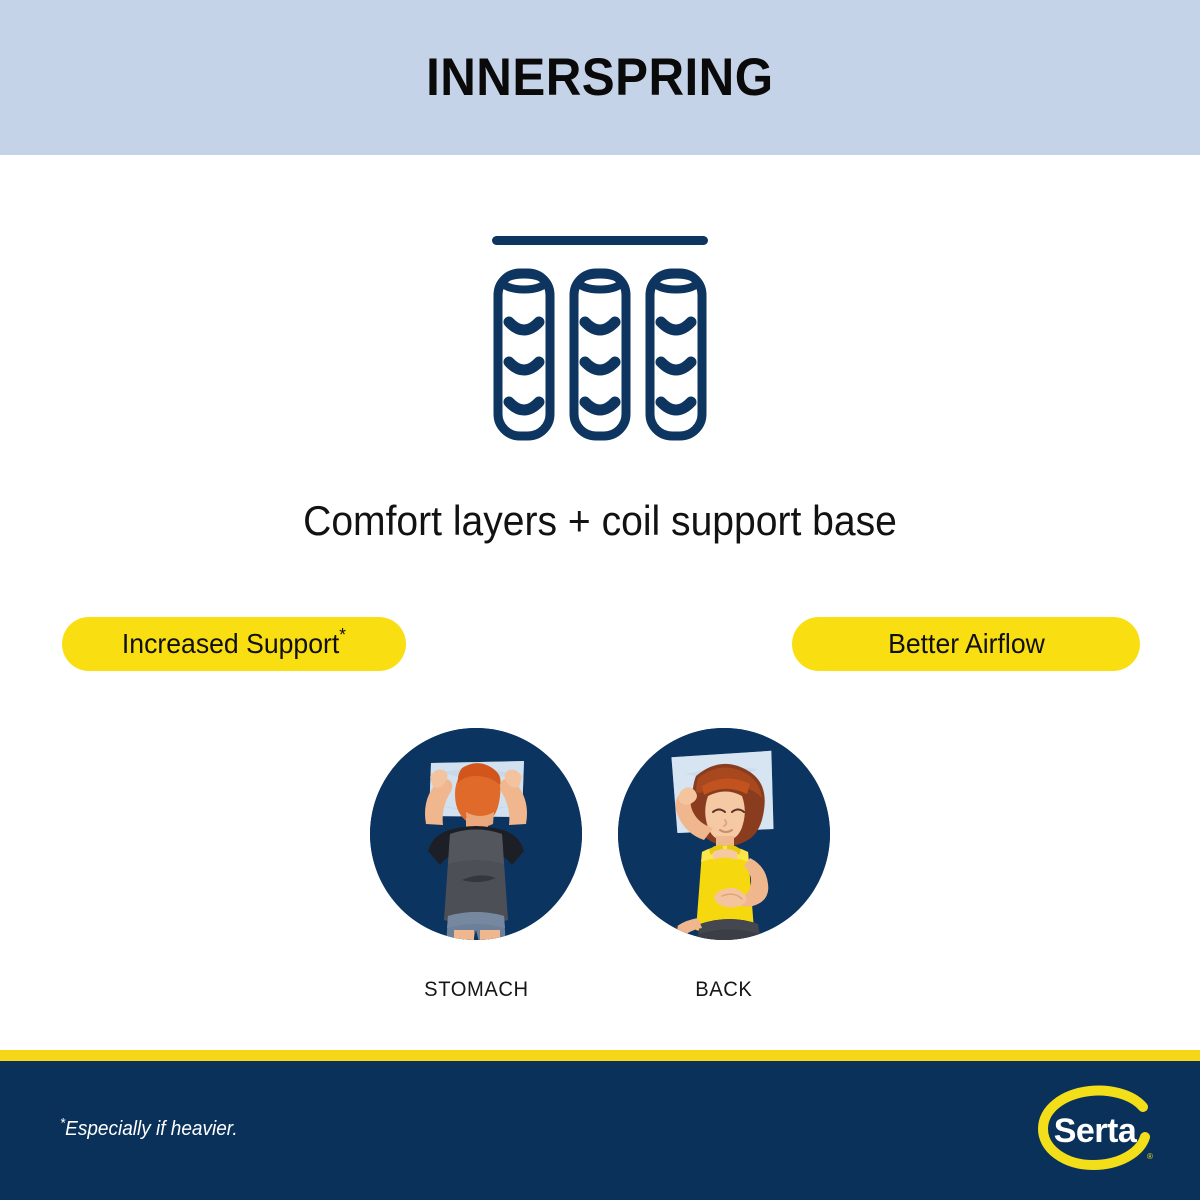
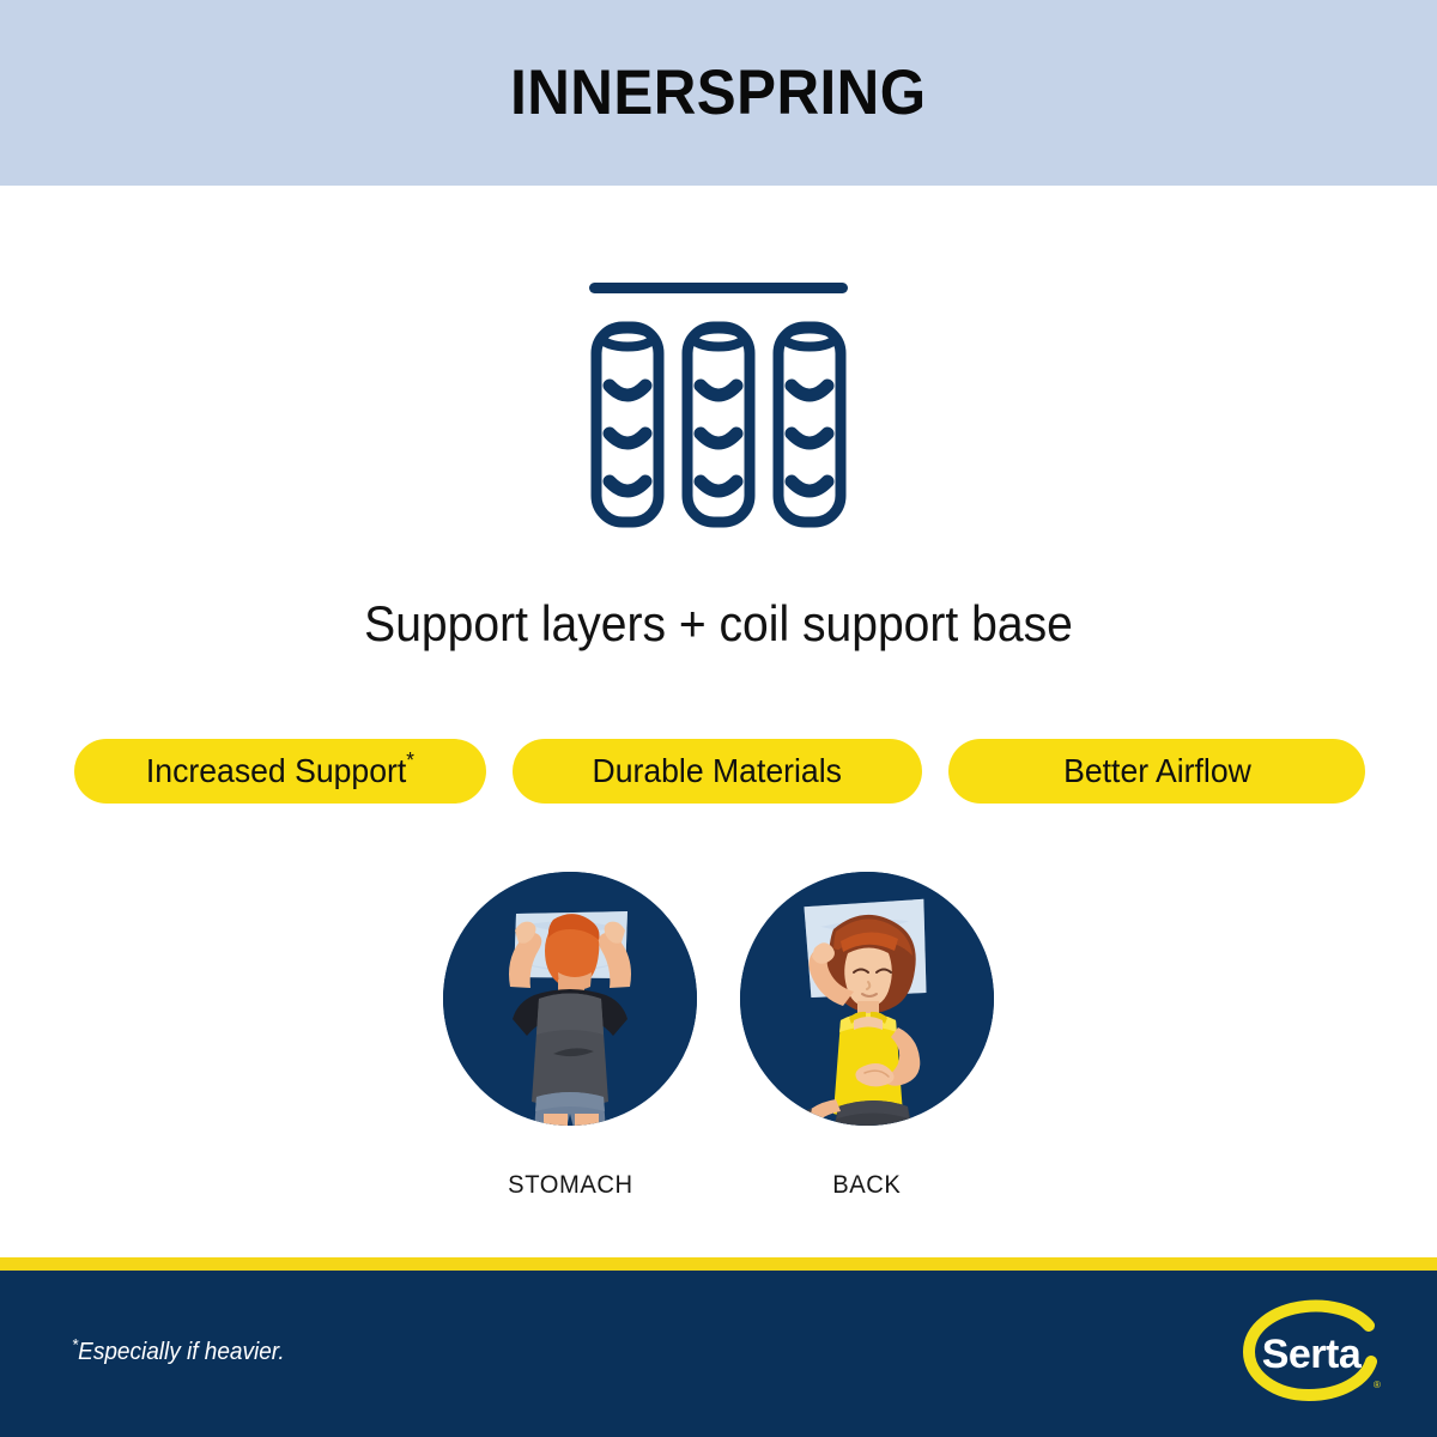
  INNERSPRING
- Comfort layers + coil support base
+ Support layers + coil support base
  Increased Support*
+ Durable Materials
  Better Airflow
  STOMACH
  BACK
  *Especially if heavier.
  Serta
  ®
